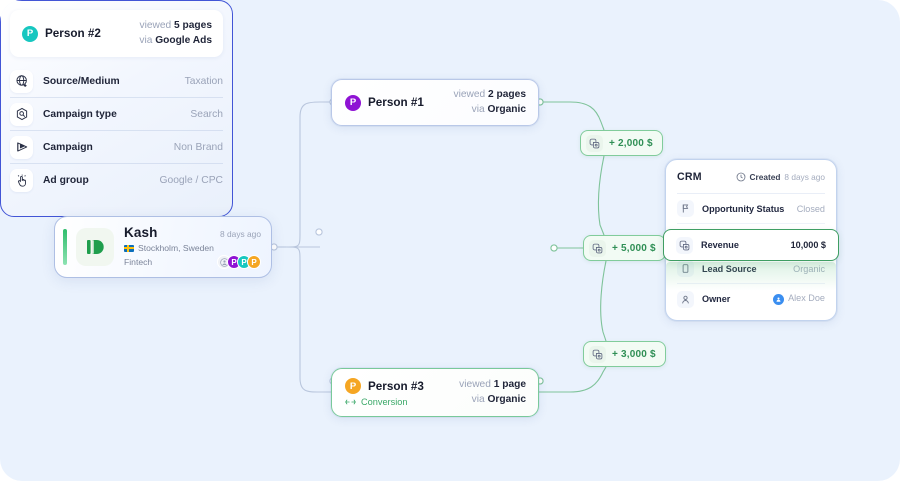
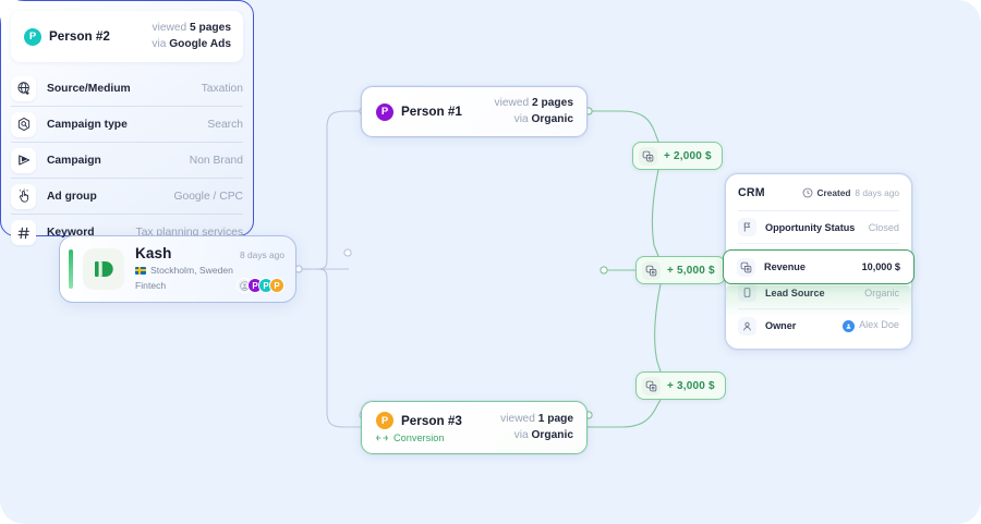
  Kash
  8 days ago
  Stockholm, Sweden
  Fintech
  P
  P
  P
  P
  Person #1
  viewed 2 pages
  via Organic
  P
  Person #2
  viewed 5 pages
  via Google Ads
  Source/Medium
  Taxation
  Campaign type
  Search
  Campaign
  Non Brand
  Ad group
  Google / CPC
+ Keyword
+ Tax planning services
  P
  Person #3
  Conversion
  viewed 1 page
  via Organic
  + 2,000 $
  + 5,000 $
  + 3,000 $
  CRM
  Created
  8 days ago
  Opportunity Status
  Closed
  Owner
  Alex Doe
  Revenue
  10,000 $
